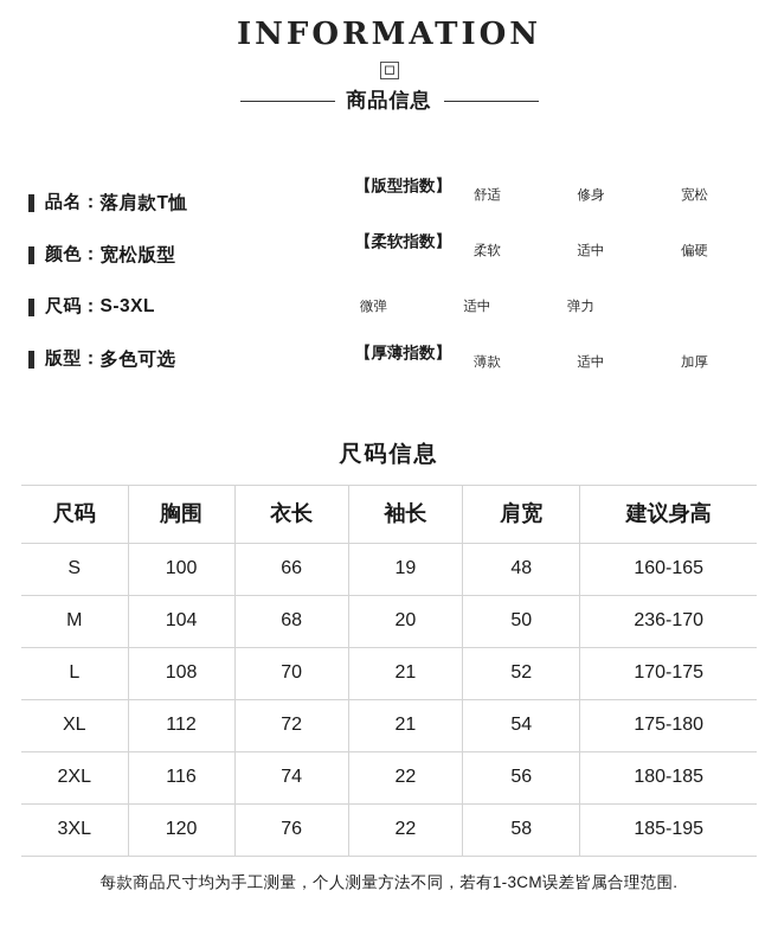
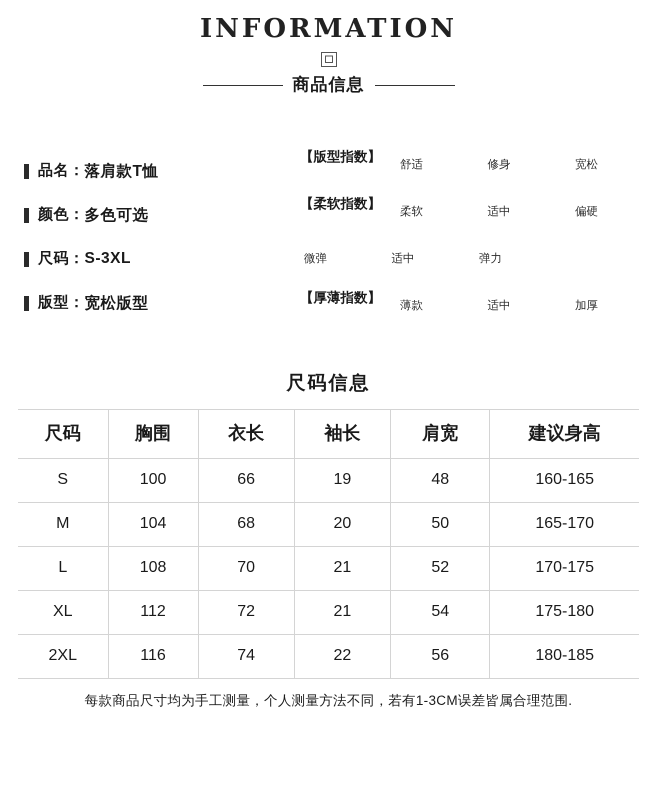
  INFORMATION
  商品信息
  品名：
  落肩款T恤
  颜色：
- 宽松版型
+ 多色可选
  尺码：
  S-3XL
  版型：
- 多色可选
+ 宽松版型
  【版型指数】
  舒适
  修身
  宽松
  【柔软指数】
  柔软
  适中
  偏硬
  微弹
  适中
  弹力
  【厚薄指数】
  薄款
  适中
  加厚
  尺码信息
  尺码	胸围	衣长	袖长	肩宽	建议身高
  S	100	66	19	48	160-165
- M	104	68	20	50	236-170
+ M	104	68	20	50	165-170
  L	108	70	21	52	170-175
  XL	112	72	21	54	175-180
  2XL	116	74	22	56	180-185
- 3XL	120	76	22	58	185-195
  每款商品尺寸均为手工测量，个人测量方法不同，若有1-3CM误差皆属合理范围.
